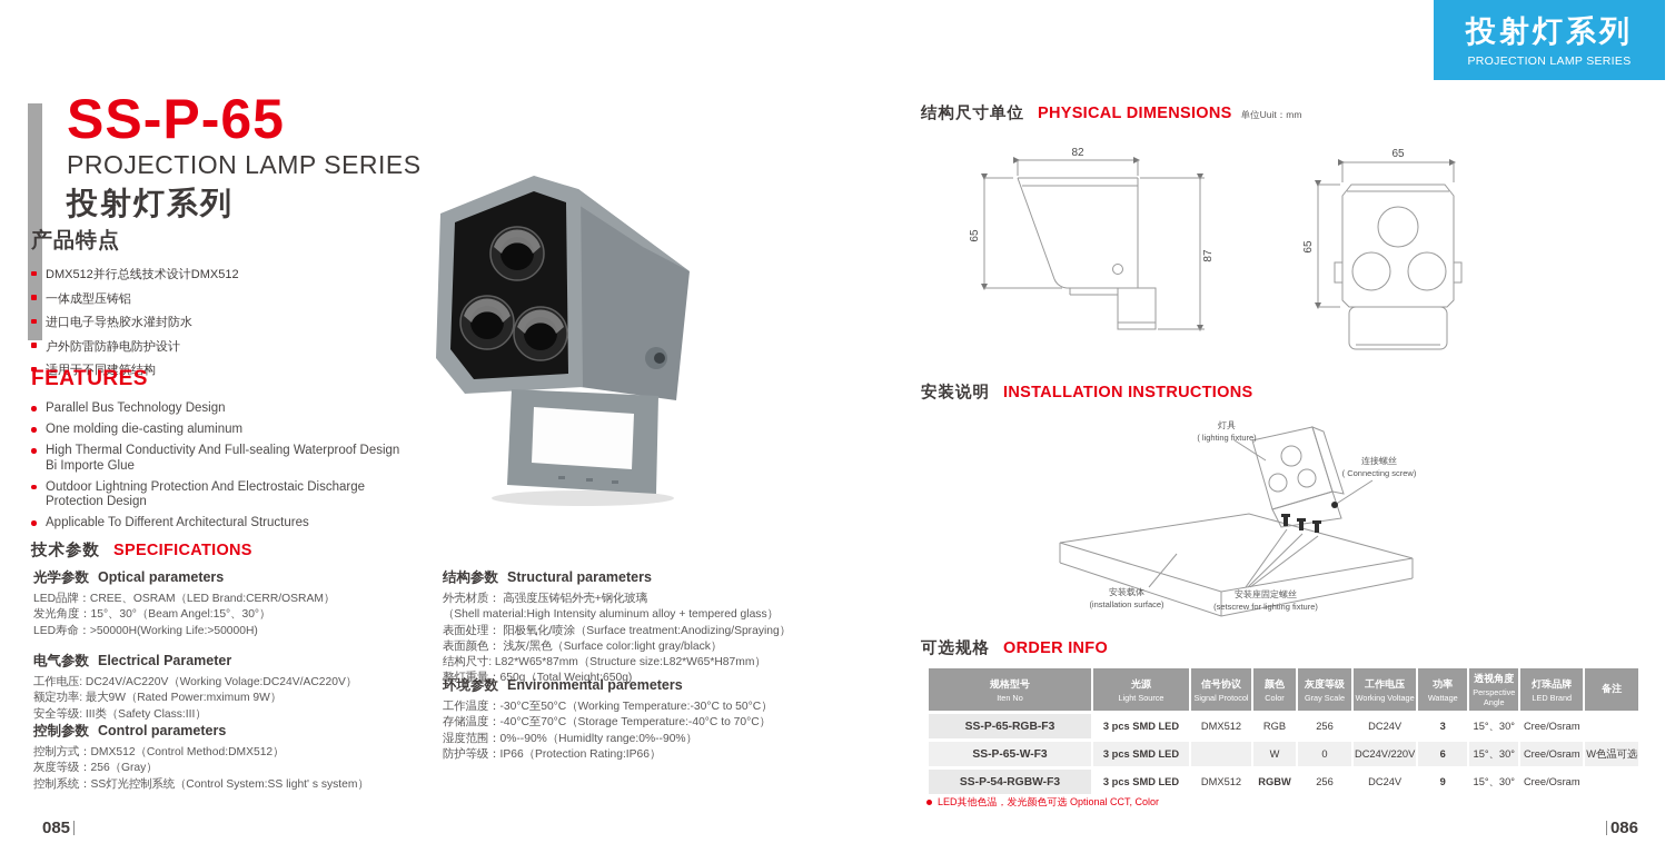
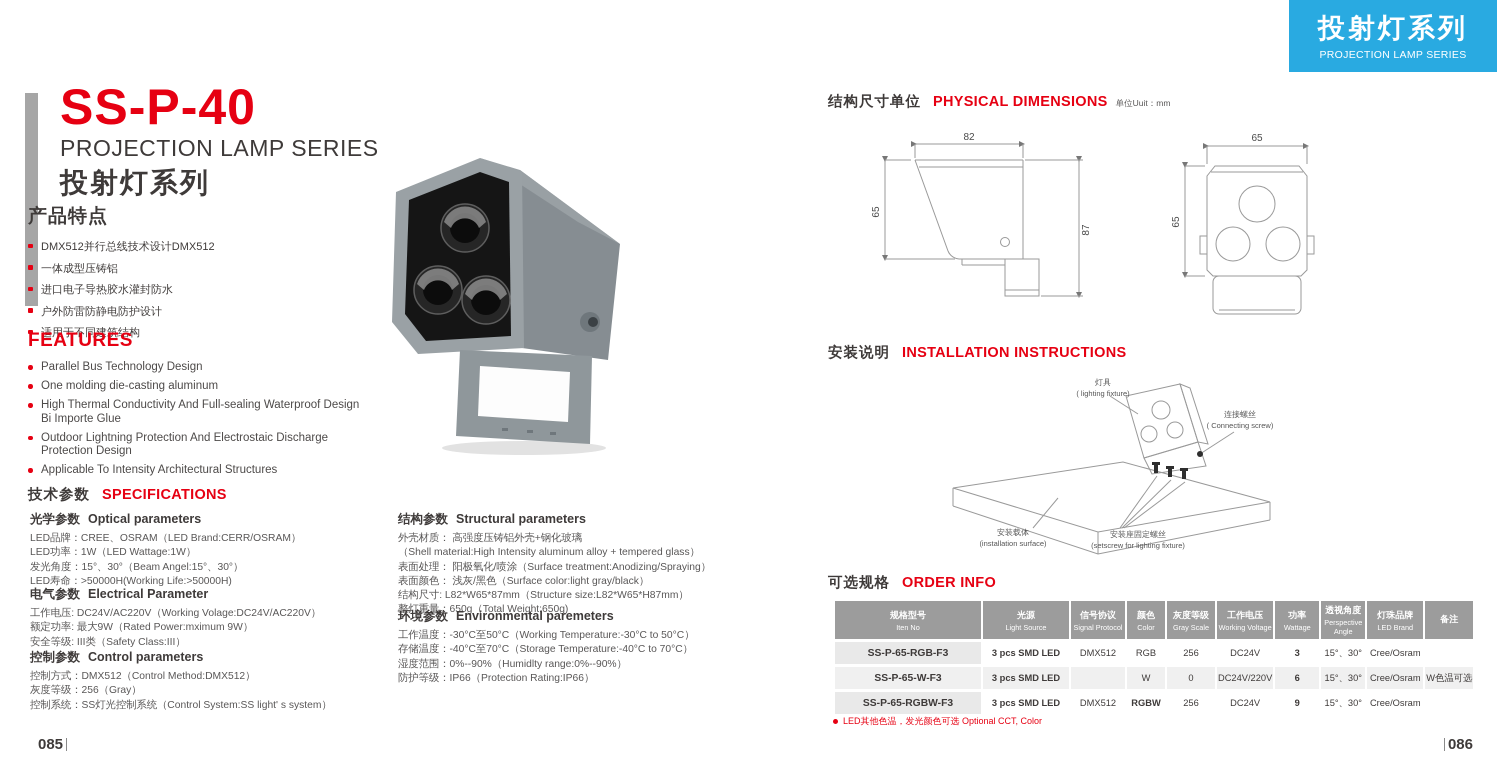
  投射灯系列
  PROJECTION LAMP SERIES
- SS-P-65
+ SS-P-40
  PROJECTION LAMP SERIES
  投射灯系列
  产品特点
  DMX512并行总线技术设计DMX512
  一体成型压铸铝
  进口电子导热胶水灌封防水
  户外防雷防静电防护设计
  适用于不同建筑结构
  FEATURES
  Parallel Bus Technology Design
  One molding die-casting aluminum
  High Thermal Conductivity And Full-sealing Waterproof Design Bi Importe Glue
  Outdoor Lightning Protection And Electrostaic Discharge Protection Design
- Applicable To Different Architectural Structures
+ Applicable To Intensity Architectural Structures
  技术参数 SPECIFICATIONS
  光学参数 Optical parameters
  LED品牌：CREE、OSRAM（LED Brand:CERR/OSRAM）
+ LED功率：1W（LED Wattage:1W）
  发光角度：15°、30°（Beam Angel:15°、30°）
  LED寿命：>50000H(Working Life:>50000H)
  电气参数 Electrical Parameter
  工作电压: DC24V/AC220V（Working Volage:DC24V/AC220V）
  额定功率: 最大9W（Rated Power:mximum 9W）
  安全等级: III类（Safety Class:III）
  控制参数 Control parameters
  控制方式：DMX512（Control Method:DMX512）
  灰度等级：256（Gray）
  控制系统：SS灯光控制系统（Control System:SS light' s system）
  结构参数 Structural parameters
  外壳材质： 高强度压铸铝外壳+钢化玻璃
  （Shell material:High Intensity aluminum alloy + tempered glass）
  表面处理： 阳极氧化/喷涂（Surface treatment:Anodizing/Spraying）
  表面颜色： 浅灰/黑色（Surface color:light gray/black）
  结构尺寸: L82*W65*87mm（Structure size:L82*W65*H87mm）
  整灯重量：650g（Total Weight:650g)
  环境参数 Environmental paremeters
  工作温度：-30°C至50°C（Working Temperature:-30°C to 50°C）
  存储温度：-40°C至70°C（Storage Temperature:-40°C to 70°C）
  湿度范围：0%--90%（Humidlty range:0%--90%）
  防护等级：IP66（Protection Rating:IP66）
  结构尺寸单位 PHYSICAL DIMENSIONS 单位Uuit：mm
  82
  65
  安装说明 INSTALLATION INSTRUCTIONS
  灯具
  ( lighting fixture)
  连接螺丝
  ( Connecting screw)
  安装载体
  (installation surface)
  安装座固定螺丝
  (setscrew for lighting fixture)
  可选规格 ORDER INFO
  规格型号Iten No	光源Light Source	信号协议Signal Protocol	颜色Color	灰度等级Gray Scale	工作电压Working Voltage	功率Wattage	透视角度Perspective Angle	灯珠品牌LED Brand	备注
  SS-P-65-RGB-F3	3 pcs SMD LED	DMX512	RGB	256	DC24V	3	15°、30°	Cree/Osram
  SS-P-65-W-F3	3 pcs SMD LED		W	0	DC24V/220V	6	15°、30°	Cree/Osram	W色温可选
- SS-P-54-RGBW-F3	3 pcs SMD LED	DMX512	RGBW	256	DC24V	9	15°、30°	Cree/Osram
+ SS-P-65-RGBW-F3	3 pcs SMD LED	DMX512	RGBW	256	DC24V	9	15°、30°	Cree/Osram
  LED其他色温，发光颜色可选 Optional CCT, Color
  085
  086
